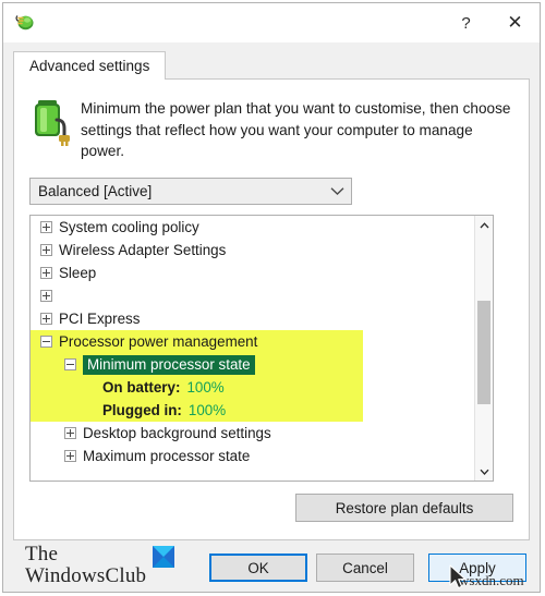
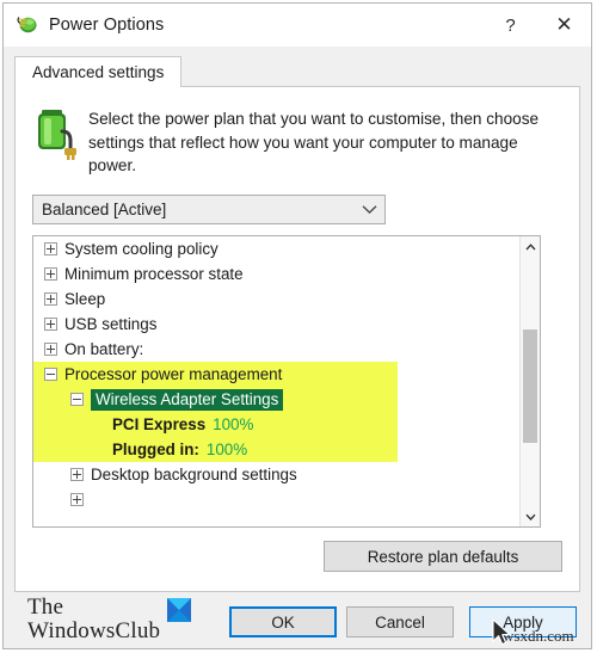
+ Power Options
  ?
  ✕
  Advanced settings
- Minimum the power plan that you want to customise, then choose settings that reflect how you want your computer to manage power.
+ Select the power plan that you want to customise, then choose settings that reflect how you want your computer to manage power.
  Balanced [Active]
  System cooling policy
- Wireless Adapter Settings
+ Minimum processor state
  Sleep
+ USB settings
- PCI Express
+ On battery:
  Processor power management
- Minimum processor state
+ Wireless Adapter Settings
- On battery:
+ PCI Express
  100%
  Plugged in:
  100%
  Desktop background settings
- Maximum processor state
  Restore plan defaults
  The
  WindowsClub
  OK
  Cancel
  Apply
  wsxdn.com
